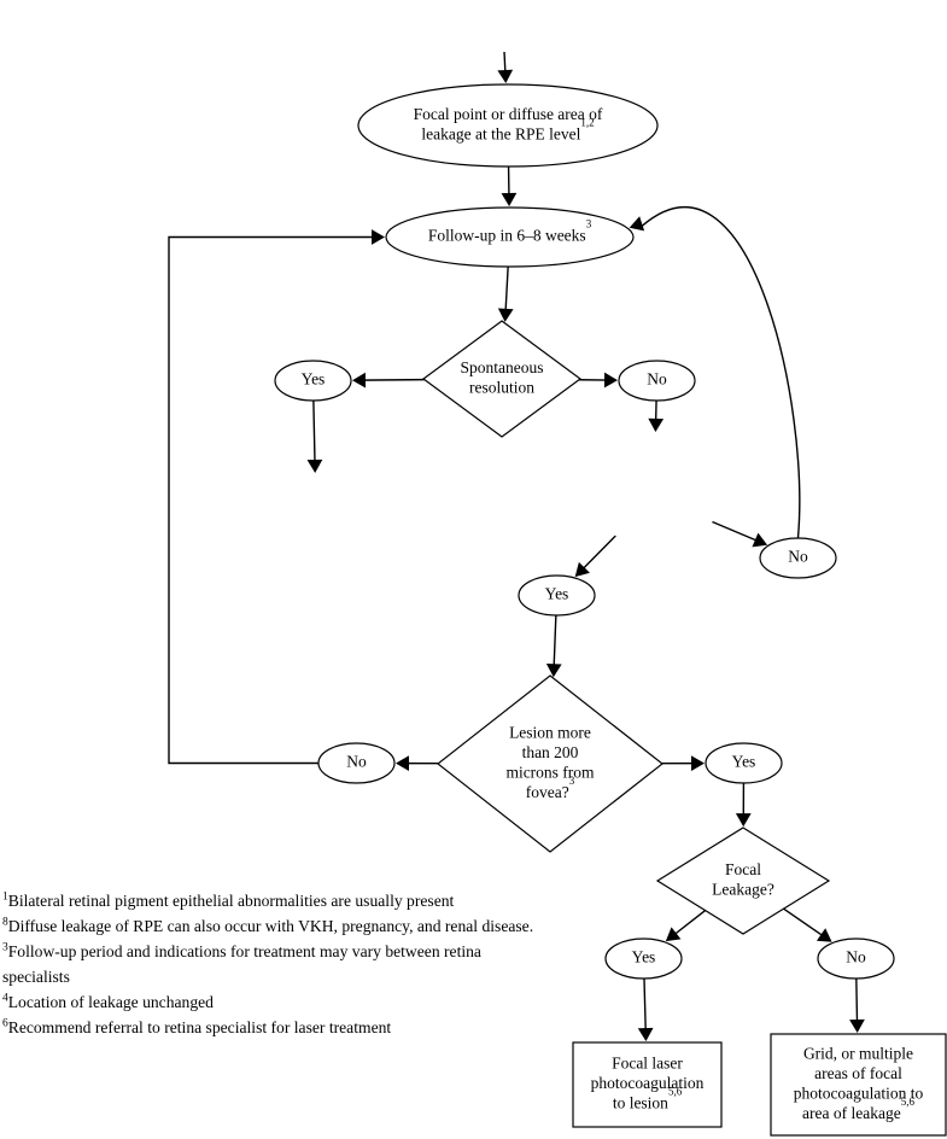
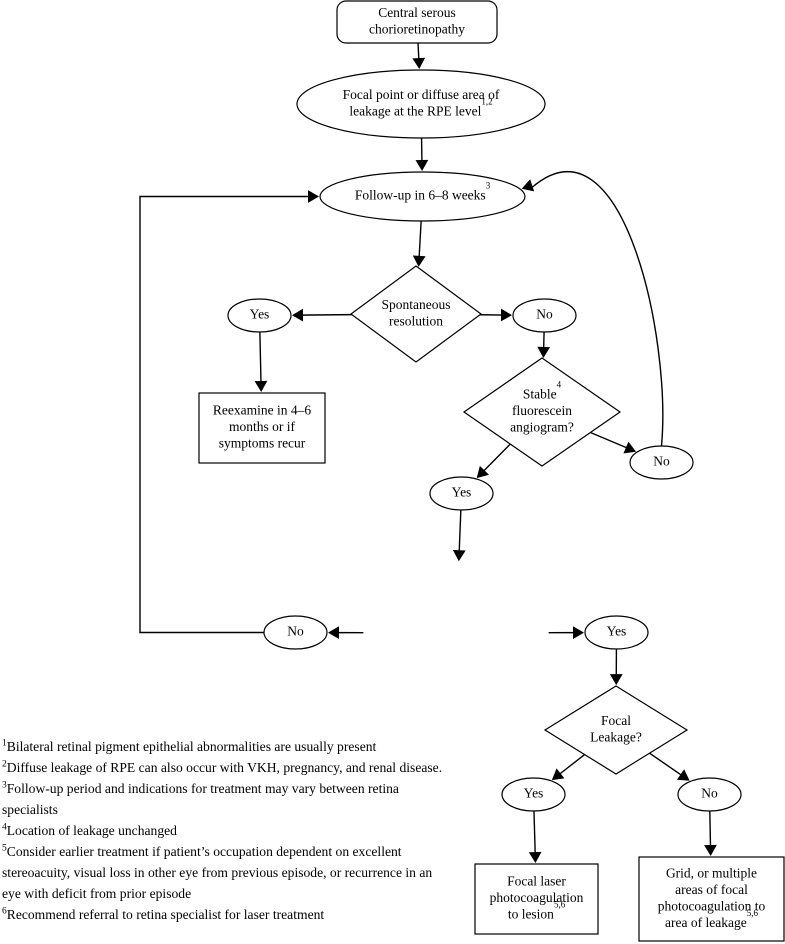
+ Central serous
+ chorioretinopathy
  Focal point or diffuse area of
  leakage at the RPE level 1,2
  Follow-up in 6–8 weeks 3
  Spontaneous
  resolution
  Yes
  No
+ Reexamine in 4–6
+ months or if
+ symptoms recur
+ Stable 4
+ fluorescein
+ angiogram?
  Yes
  No
- Lesion more
- than 200
- microns from
- fovea? 3
  No
  Yes
  Focal
  Leakage?
  Yes
  No
  Focal laser
  photocoagulation
  to lesion 5,6
  Grid, or multiple
  areas of focal
  photocoagulation to
  area of leakage 5,6
  1Bilateral retinal pigment epithelial abnormalities are usually present
- 8Diffuse leakage of RPE can also occur with VKH, pregnancy, and renal disease.
+ 2Diffuse leakage of RPE can also occur with VKH, pregnancy, and renal disease.
  3Follow-up period and indications for treatment may vary between retina specialists
  4Location of leakage unchanged
+ 5Consider earlier treatment if patient’s occupation dependent on excellent stereoacuity, visual loss in other eye from previous episode, or recurrence in an eye with deficit from prior episode
  6Recommend referral to retina specialist for laser treatment
